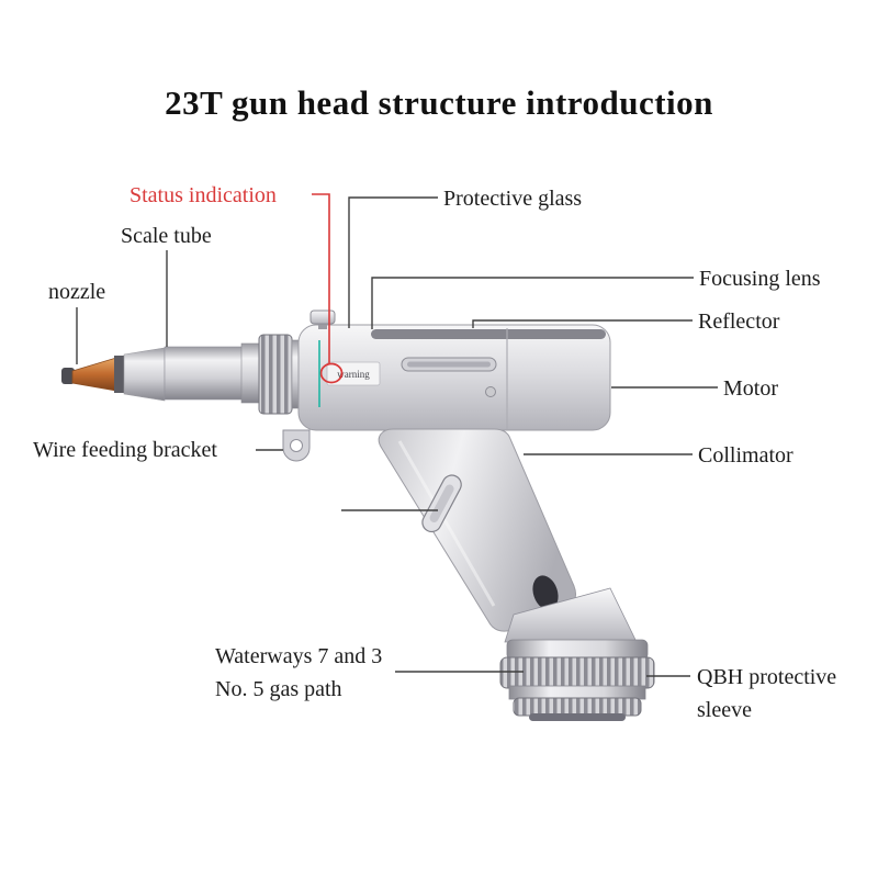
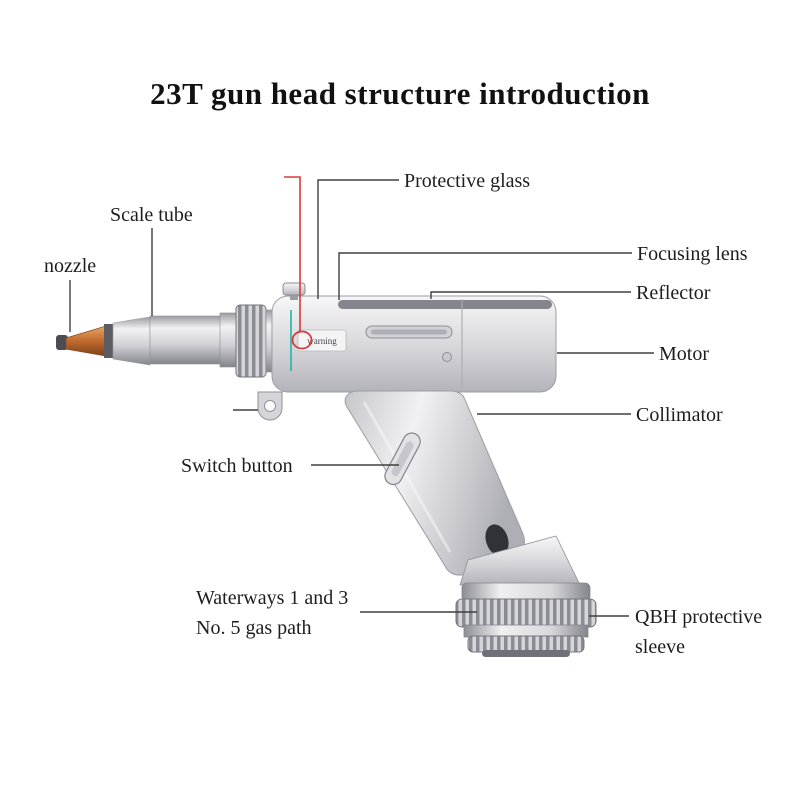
  23T gun head structure introduction
  warning
- Status indication
  Protective glass
  Scale tube
  Focusing lens
  nozzle
  Reflector
  Motor
- Wire feeding bracket
  Collimator
+ Switch button
- Waterways 7 and 3
+ Waterways 1 and 3
  No. 5 gas path
  QBH protective
  sleeve
